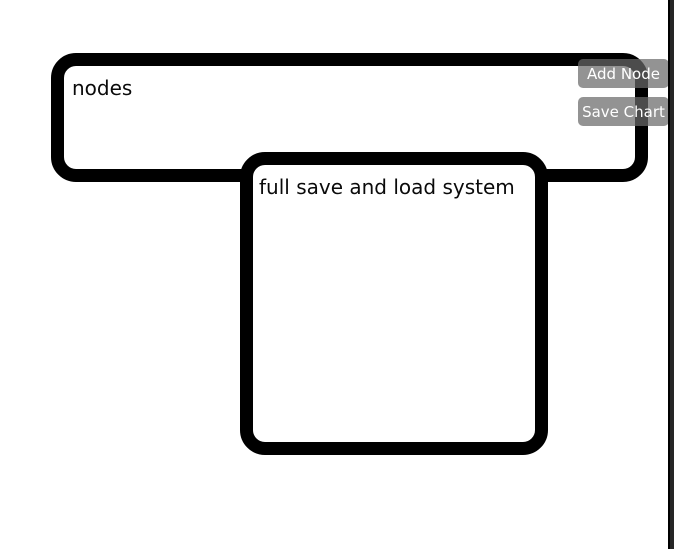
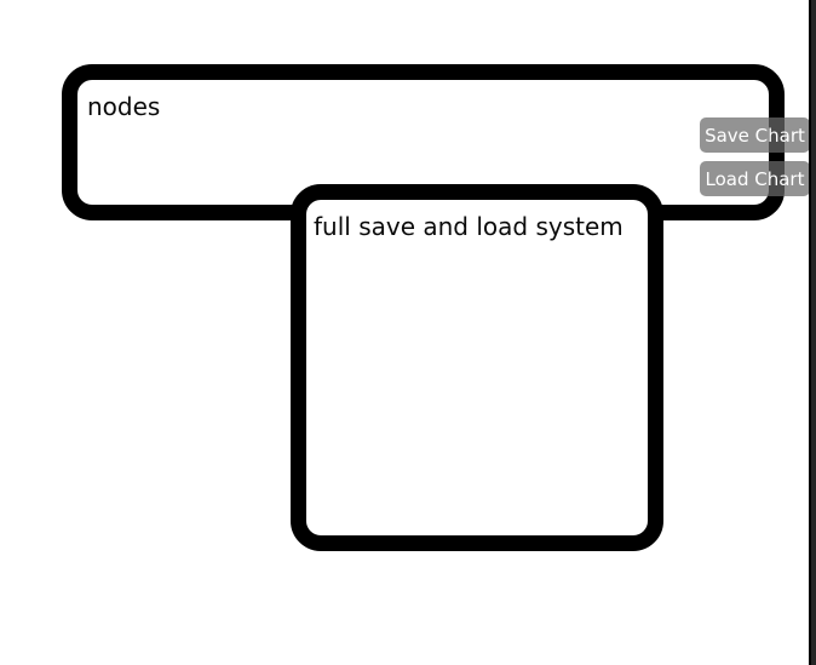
  nodes
  full save and load system
- Add Node
  Save Chart
+ Load Chart
